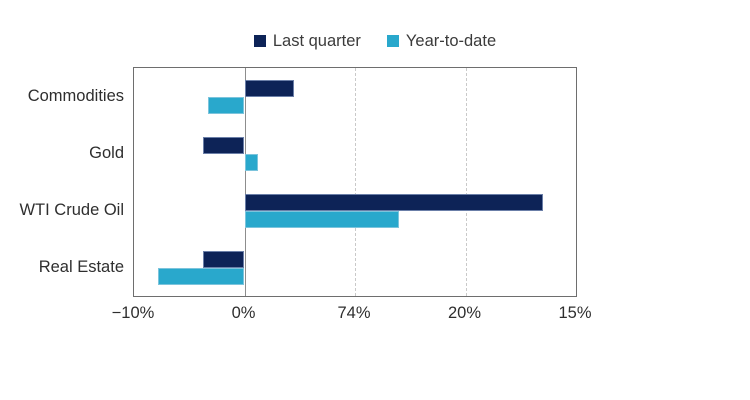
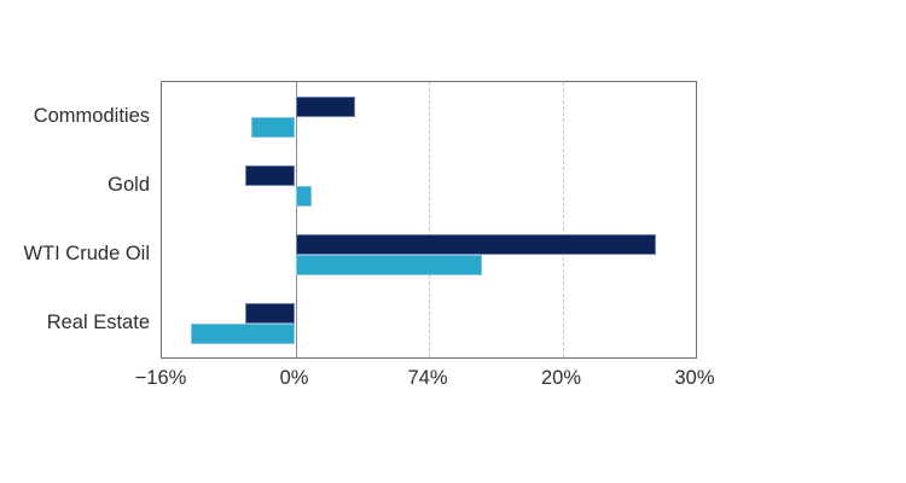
- Last quarter
- Year-to-date
  Commodities
  Gold
  WTI Crude Oil
  Real Estate
- −10%
+ −16%
  0%
  74%
  20%
- 15%
+ 30%
